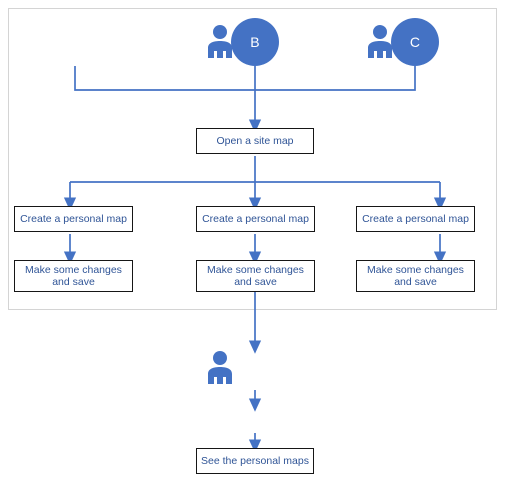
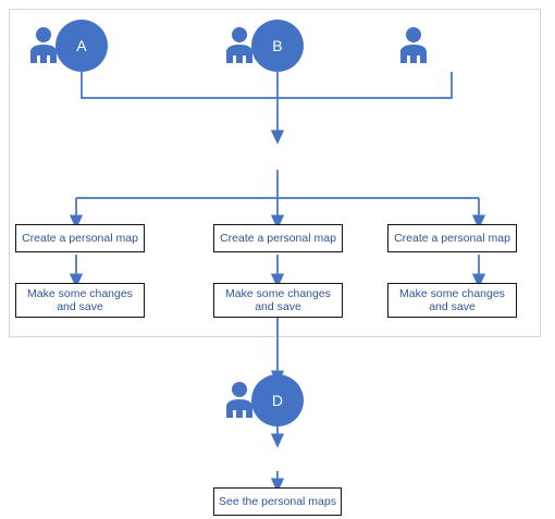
+ A
  B
- C
- Open a site map
  Create a personal map
  Create a personal map
  Create a personal map
  Make some changes and save
  Make some changes and save
  Make some changes and save
+ D
  See the personal maps
